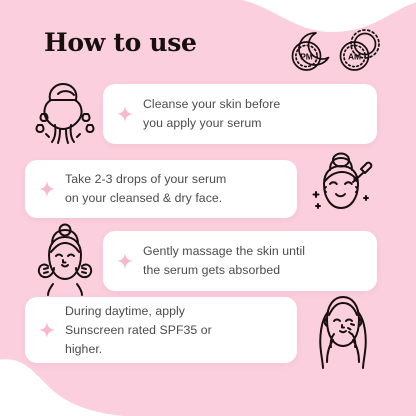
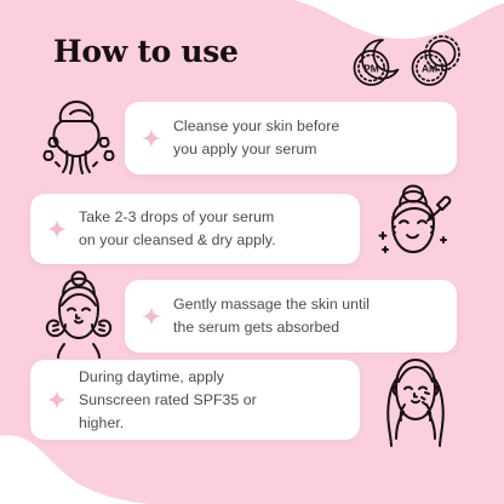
  How to use
  PM
  AM
  Cleanse your skin before
  you apply your serum
  Take 2-3 drops of your serum
- on your cleansed & dry face.
+ on your cleansed & dry apply.
  Gently massage the skin until
  the serum gets absorbed
  During daytime, apply
  Sunscreen rated SPF35 or
  higher.
